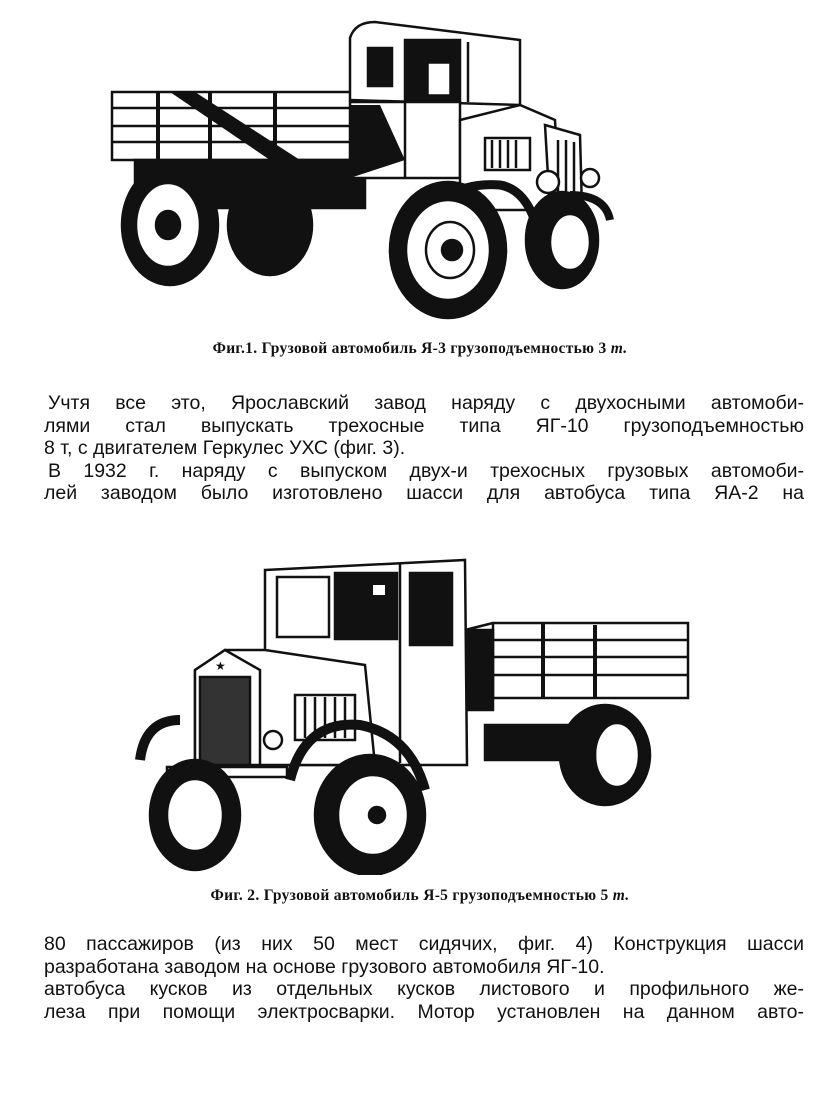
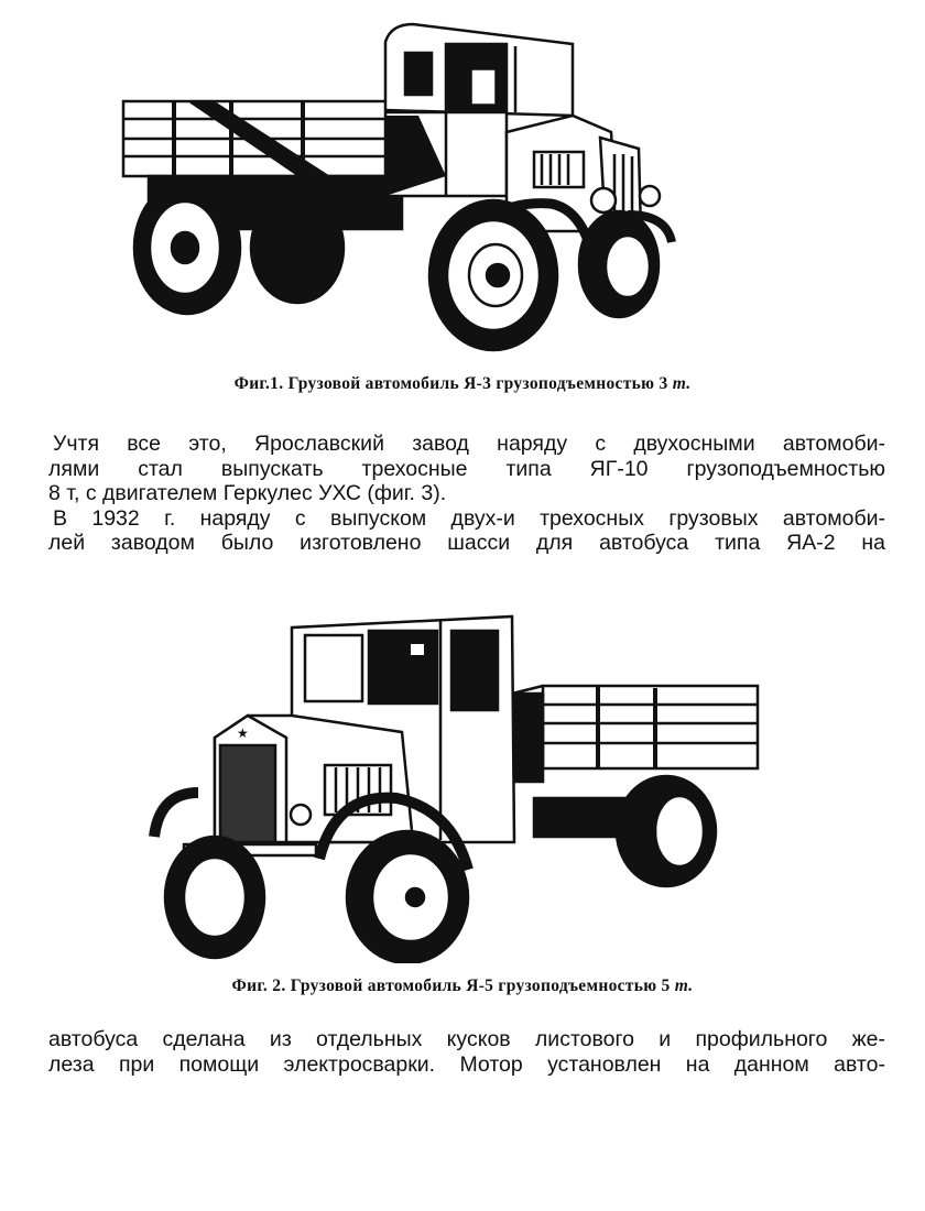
  Фиг.1. Грузовой автомобиль Я-3 грузоподъемностью 3 т.
  Учтя все это, Ярославский завод наряду с двухосными автомоби-
  лями стал выпускать трехосные типа ЯГ-10 грузоподъемностью
  8 т, с двигателем Геркулес УХС (фиг. 3).
  В 1932 г. наряду с выпуском двух-и трехосных грузовых автомоби-
  лей заводом было изготовлено шасси для автобуса типа ЯА-2 на
  ★
  Фиг. 2. Грузовой автомобиль Я-5 грузоподъемностью 5 т.
- 80 пассажиров (из них 50 мест сидячих, фиг. 4) Конструкция шасси
- разработана заводом на основе грузового автомобиля ЯГ-10.
- автобуса кусков из отдельных кусков листового и профильного же-
+ автобуса сделана из отдельных кусков листового и профильного же-
  леза при помощи электросварки. Мотор установлен на данном авто-
